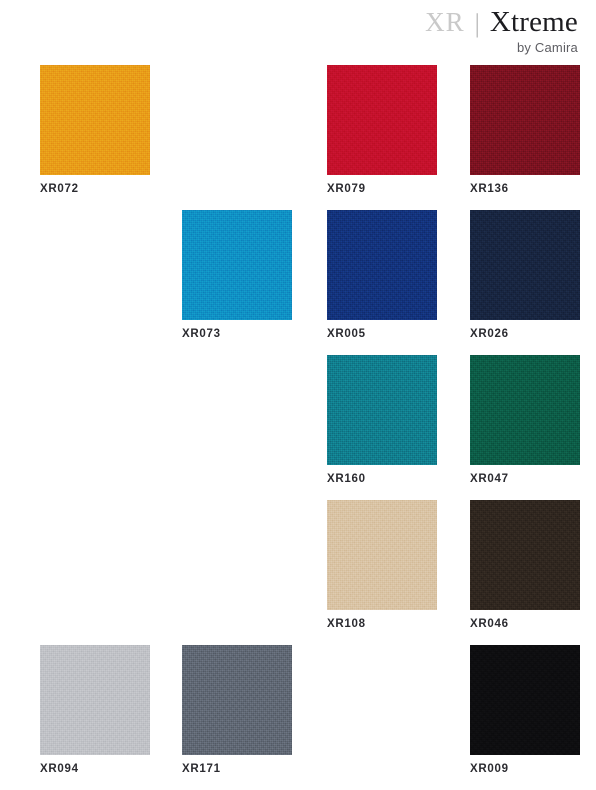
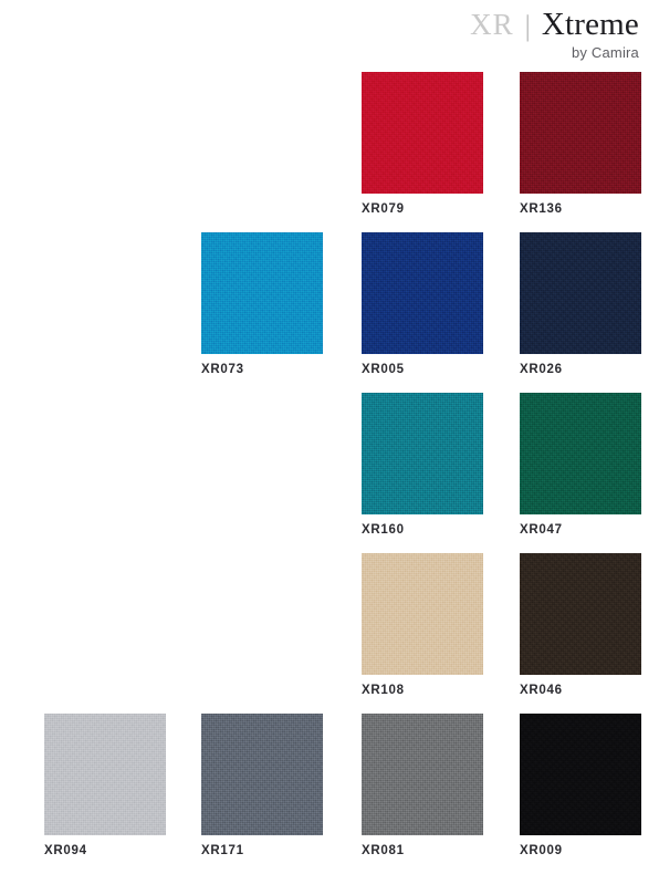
  XR
  |
  Xtreme
  by Camira
- XR072
  XR079
  XR136
  XR073
  XR005
  XR026
  XR160
  XR047
  XR108
  XR046
  XR094
  XR171
+ XR081
  XR009
